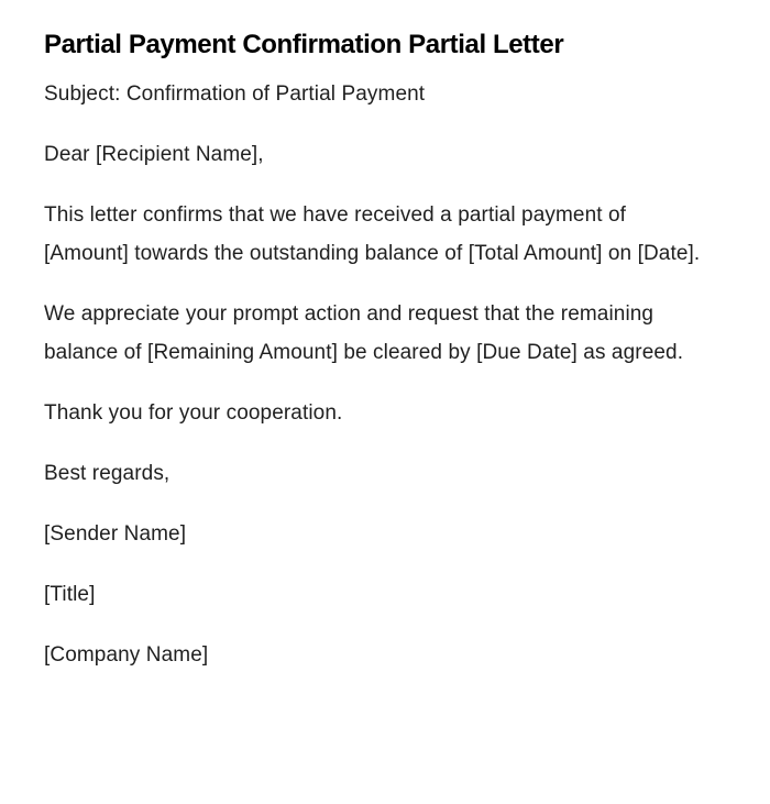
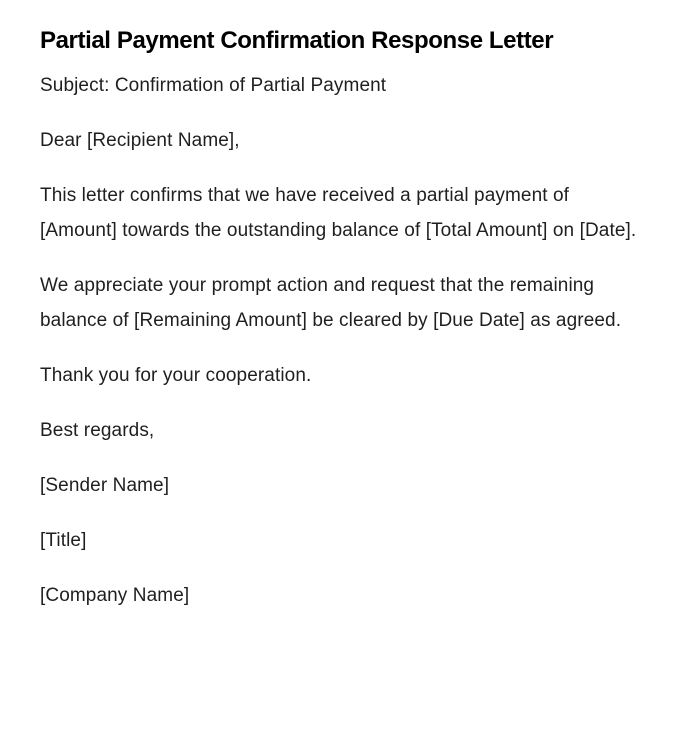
- Partial Payment Confirmation Partial Letter
+ Partial Payment Confirmation Response Letter
  Subject: Confirmation of Partial Payment
  Dear [Recipient Name],
  This letter confirms that we have received a partial payment of [Amount] towards the outstanding balance of [Total Amount] on [Date].
  We appreciate your prompt action and request that the remaining balance of [Remaining Amount] be cleared by [Due Date] as agreed.
  Thank you for your cooperation.
  Best regards,
  [Sender Name]
  [Title]
  [Company Name]
